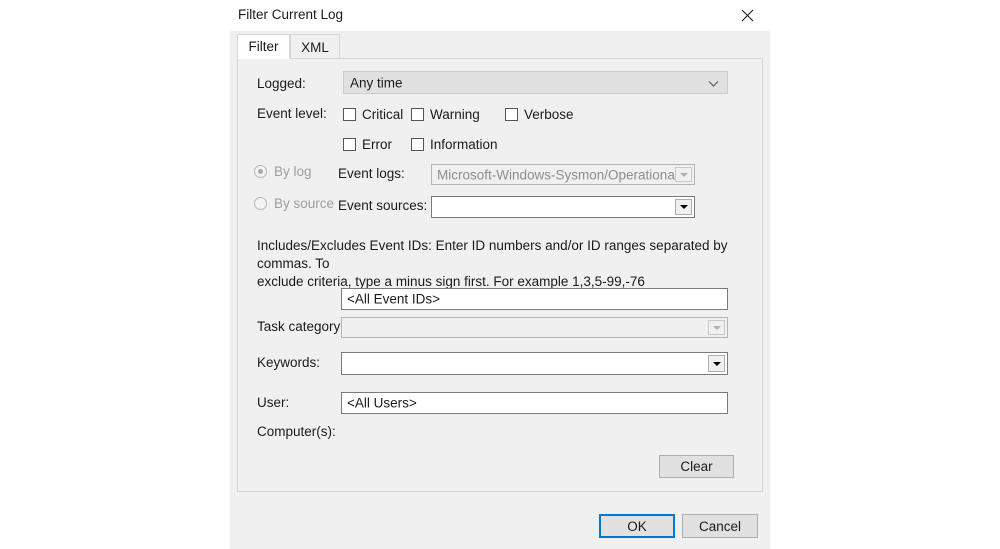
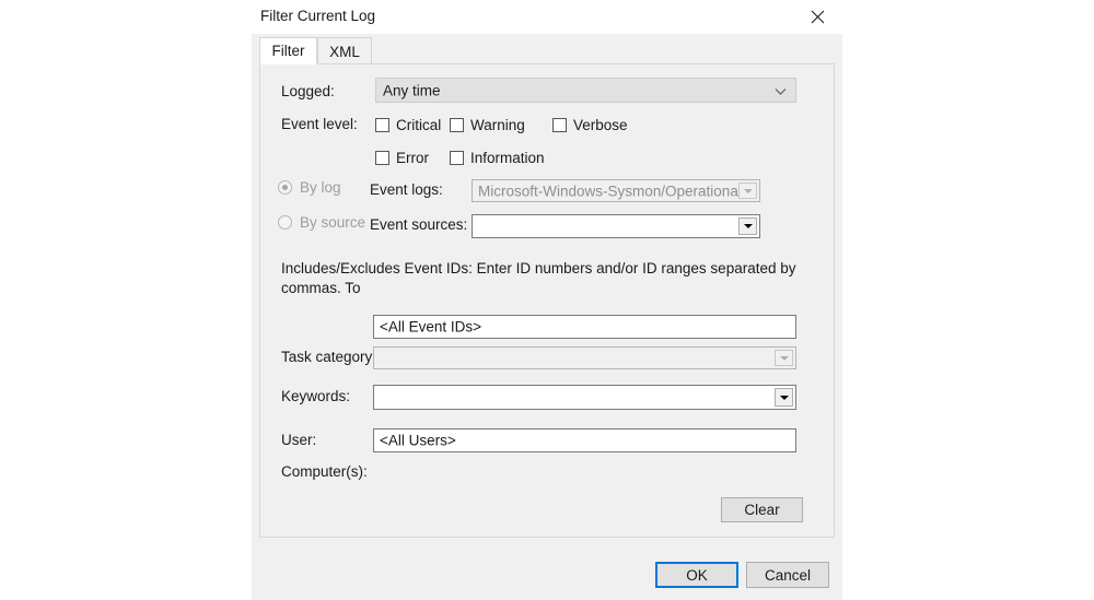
  Filter Current Log
  Filter
  XML
  Logged:
  Any time
  Event level:
  Critical
  Warning
  Verbose
  Error
  Information
  By log
  By source
  Event logs:
  Microsoft-Windows-Sysmon/Operationa
  Event sources:
  Includes/Excludes Event IDs: Enter ID numbers and/or ID ranges separated by commas. To
- exclude criteria, type a minus sign first. For example 1,3,5-99,-76
  <All Event IDs>
  Task category
  Keywords:
  User:
  <All Users>
  Computer(s):
  Clear
  OK
  Cancel
